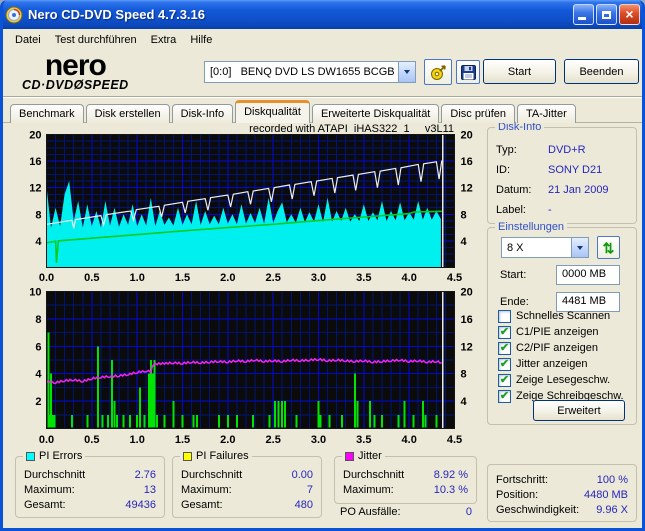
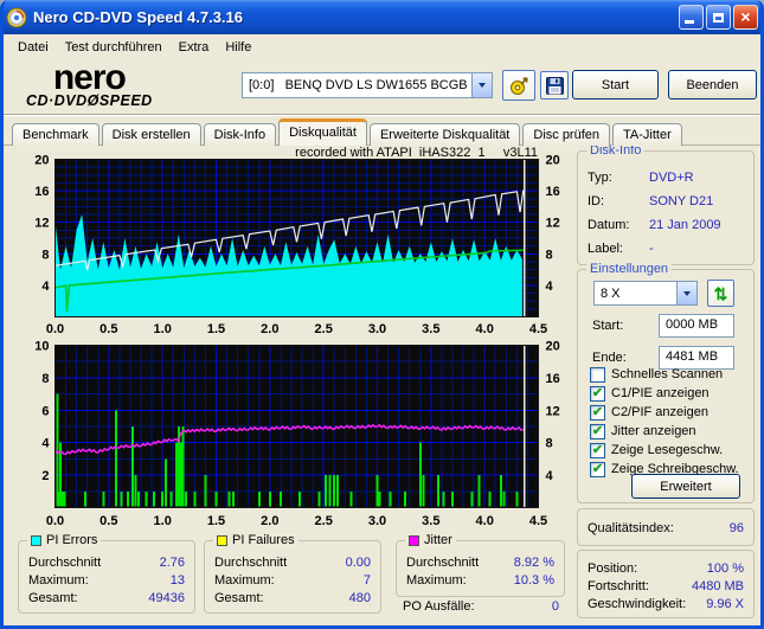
  Nero CD-DVD Speed 4.7.3.16
  ×
  Datei
  Test durchführen
  Extra
  Hilfe
  nero
  CD·DVDØSPEED
  [0:0] BENQ DVD LS DW1655 BCGB
  Start
  Beenden
  Benchmark
  Disk erstellen
  Disk-Info
  Diskqualität
  Erweiterte Diskqualität
  Disc prüfen
  TA-Jitter
  recorded with ATAPI iHAS322 1 v3L11
  4
  8
  12
  16
  20
  4
  8
  12
  16
  20
  0.0
  0.5
  1.0
  1.5
  2.0
  2.5
  3.0
  3.5
  4.0
  4.5
  2
  4
  6
  8
  10
  4
  8
  12
  16
  20
  0.0
  0.5
  1.0
  1.5
  2.0
  2.5
  3.0
  3.5
  4.0
  4.5
  PI Errors
  Durchschnitt
  2.76
  Maximum:
  13
  Gesamt:
  49436
  PI Failures
  Durchschnitt
  0.00
  Maximum:
  7
  Gesamt:
  480
  Jitter
  Durchschnitt
  8.92 %
  Maximum:
  10.3 %
  PO Ausfälle:
  0
  Disk-Info
  Typ:
  DVD+R
  ID:
  SONY D21
  Datum:
  21 Jan 2009
  Label:
  -
  Einstellungen
  8 X
  ⇅
  Start:
  0000 MB
  Ende:
  4481 MB
  Schnelles Scannen
  ✔
  C1/PIE anzeigen
  ✔
  C2/PIF anzeigen
  ✔
  Jitter anzeigen
  ✔
  Zeige Lesegeschw.
  ✔
  Zeige Schreibgeschw.
  Erweitert
+ Qualitätsindex:
+ 96
- Fortschritt:
+ Position:
  100 %
- Position:
+ Fortschritt:
  4480 MB
  Geschwindigkeit:
  9.96 X
